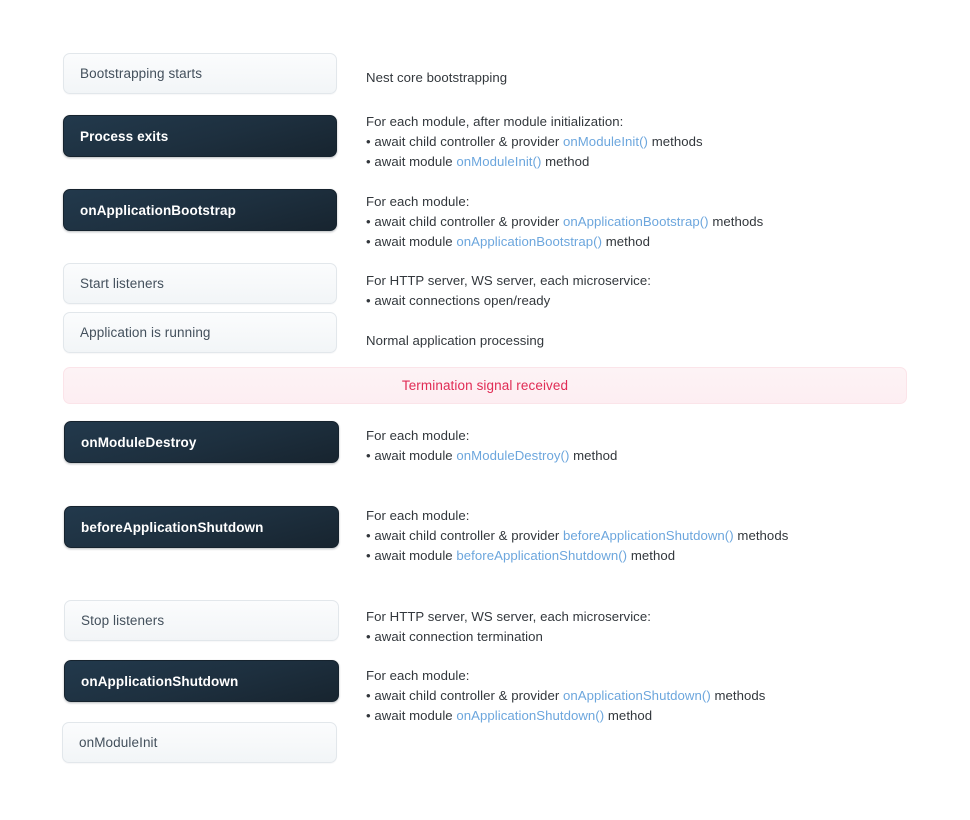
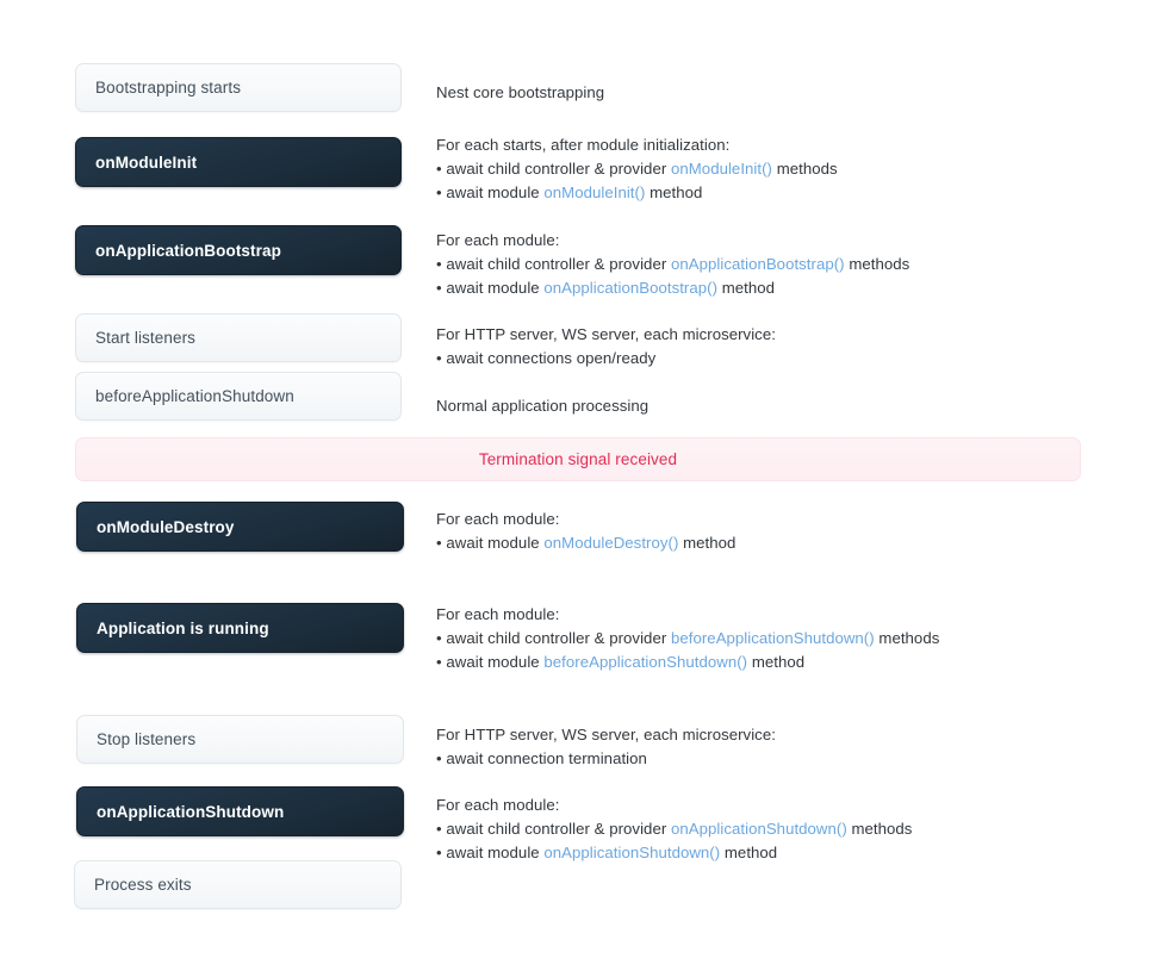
  Bootstrapping starts
- Process exits
+ onModuleInit
  onApplicationBootstrap
  Start listeners
- Application is running
+ beforeApplicationShutdown
  Termination signal received
  onModuleDestroy
- beforeApplicationShutdown
+ Application is running
  Stop listeners
  onApplicationShutdown
- onModuleInit
+ Process exits
  Nest core bootstrapping
- For each module, after module initialization:
+ For each starts, after module initialization:
  • await child controller & provider onModuleInit() methods
  • await module onModuleInit() method
  For each module:
  • await child controller & provider onApplicationBootstrap() methods
  • await module onApplicationBootstrap() method
  For HTTP server, WS server, each microservice:
  • await connections open/ready
  Normal application processing
  For each module:
  • await module onModuleDestroy() method
  For each module:
  • await child controller & provider beforeApplicationShutdown() methods
  • await module beforeApplicationShutdown() method
  For HTTP server, WS server, each microservice:
  • await connection termination
  For each module:
  • await child controller & provider onApplicationShutdown() methods
  • await module onApplicationShutdown() method
